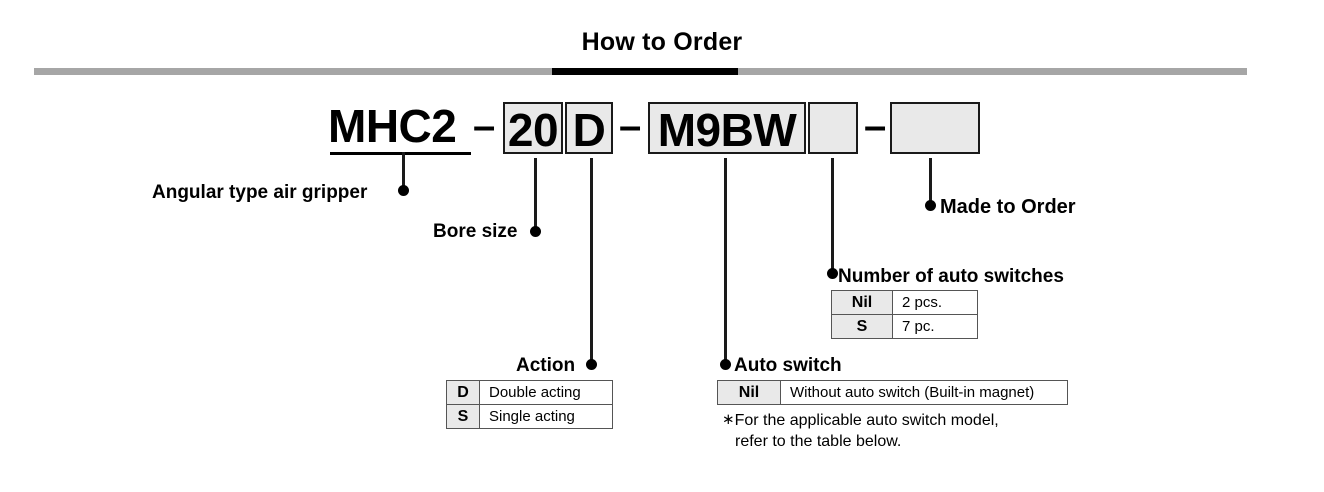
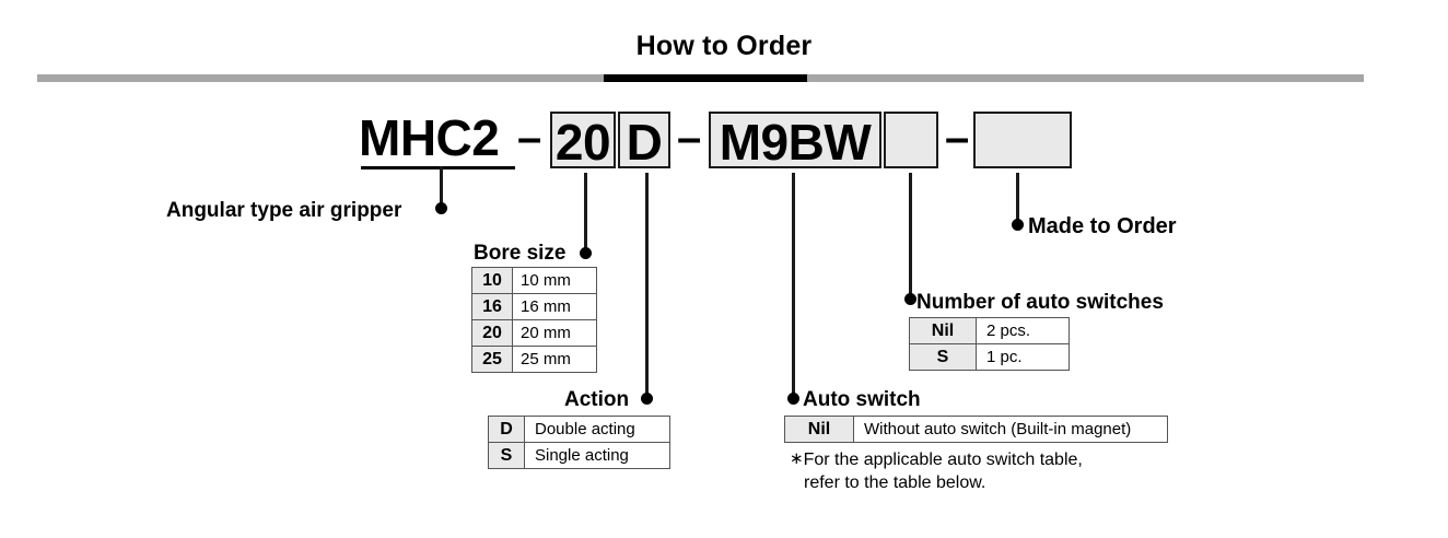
  How to Order
  MHC2
  –
  20
  D
  –
  M9BW
  –
  Angular type air gripper
  Bore size
+ 10	10 mm
+ 16	16 mm
+ 20	20 mm
+ 25	25 mm
  Action
  D	Double acting
  S	Single acting
  Auto switch
  Nil	Without auto switch (Built-in magnet)
- ∗For the applicable auto switch model,
+ ∗For the applicable auto switch table,
  refer to the table below.
  Number of auto switches
  Nil	2 pcs.
- S	7 pc.
+ S	1 pc.
  Made to Order
